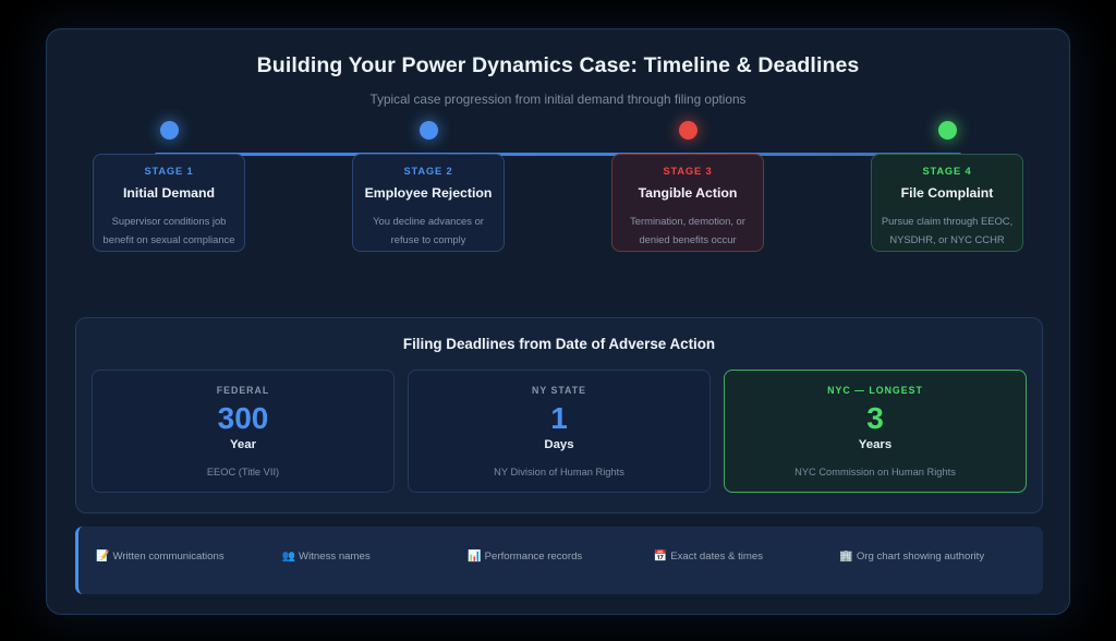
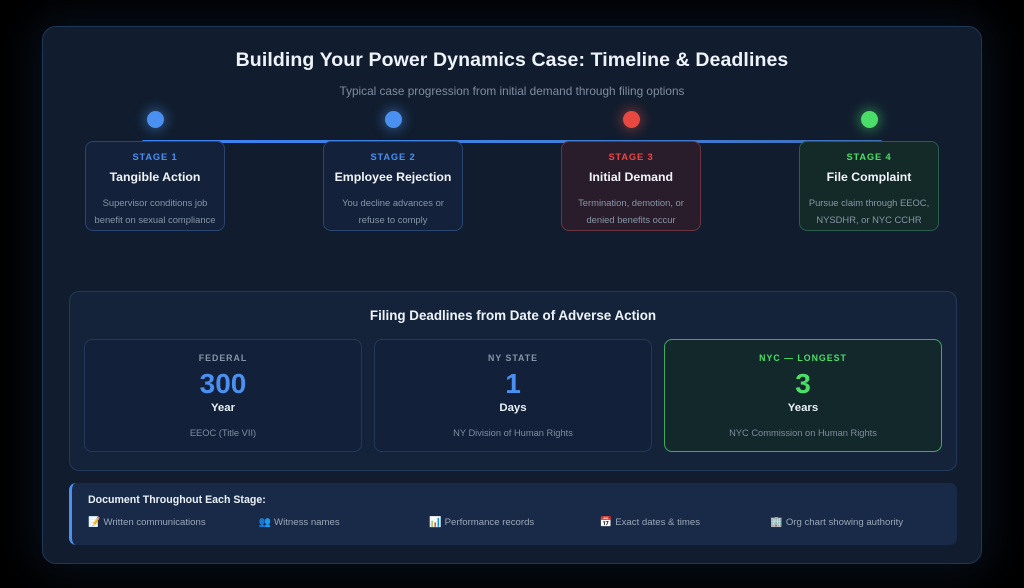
  Building Your Power Dynamics Case: Timeline & Deadlines
  Typical case progression from initial demand through filing options
  STAGE 1
- Initial Demand
+ Tangible Action
  Supervisor conditions job
  benefit on sexual compliance
  STAGE 2
  Employee Rejection
  You decline advances or
  refuse to comply
  STAGE 3
- Tangible Action
+ Initial Demand
  Termination, demotion, or
  denied benefits occur
  STAGE 4
  File Complaint
  Pursue claim through EEOC,
  NYSDHR, or NYC CCHR
  Filing Deadlines from Date of Adverse Action
  FEDERAL
  300
  Year
  EEOC (Title VII)
  NY STATE
  1
  Days
  NY Division of Human Rights
  NYC — LONGEST
  3
  Years
  NYC Commission on Human Rights
+ Document Throughout Each Stage:
  📝 Written communications
  👥 Witness names
  📊 Performance records
  📅 Exact dates & times
  🏢 Org chart showing authority
